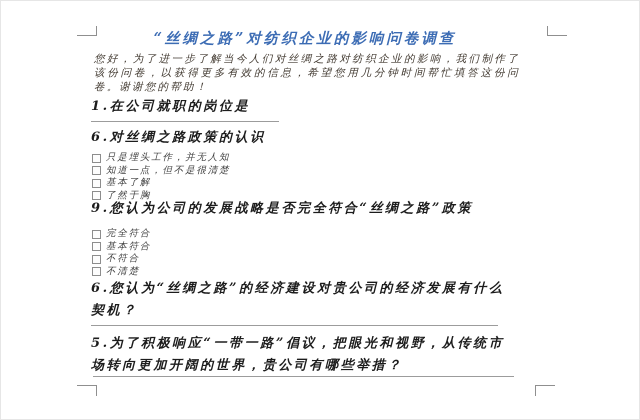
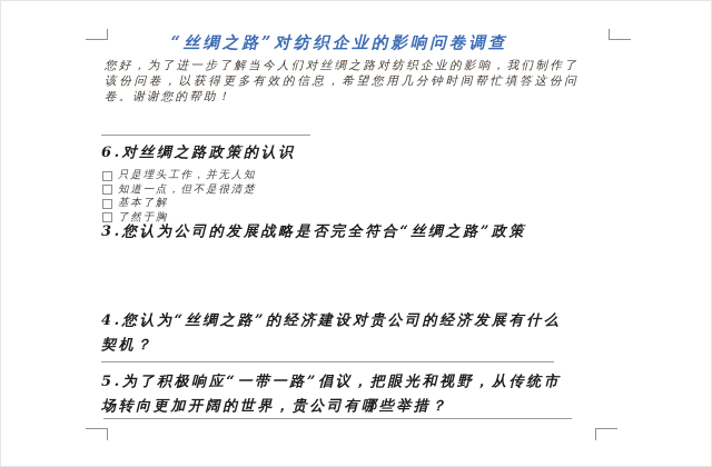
  “丝绸之路”对纺织企业的影响问卷调查
  您好，为了进一步了解当今人们对丝绸之路对纺织企业的影响，我们制作了该份问卷，以获得更多有效的信息，希望您用几分钟时间帮忙填答这份问卷。谢谢您的帮助！
- 1.在公司就职的岗位是
  6.对丝绸之路政策的认识
  只是埋头工作，并无人知
  知道一点，但不是很清楚
  基本了解
  了然于胸
- 9.您认为公司的发展战略是否完全符合“丝绸之路”政策
+ 3.您认为公司的发展战略是否完全符合“丝绸之路”政策
- 完全符合
- 基本符合
- 不符合
- 不清楚
- 6.您认为“丝绸之路”的经济建设对贵公司的经济发展有什么契机？
+ 4.您认为“丝绸之路”的经济建设对贵公司的经济发展有什么契机？
  5.为了积极响应“一带一路”倡议，把眼光和视野，从传统市场转向更加开阔的世界，贵公司有哪些举措？
